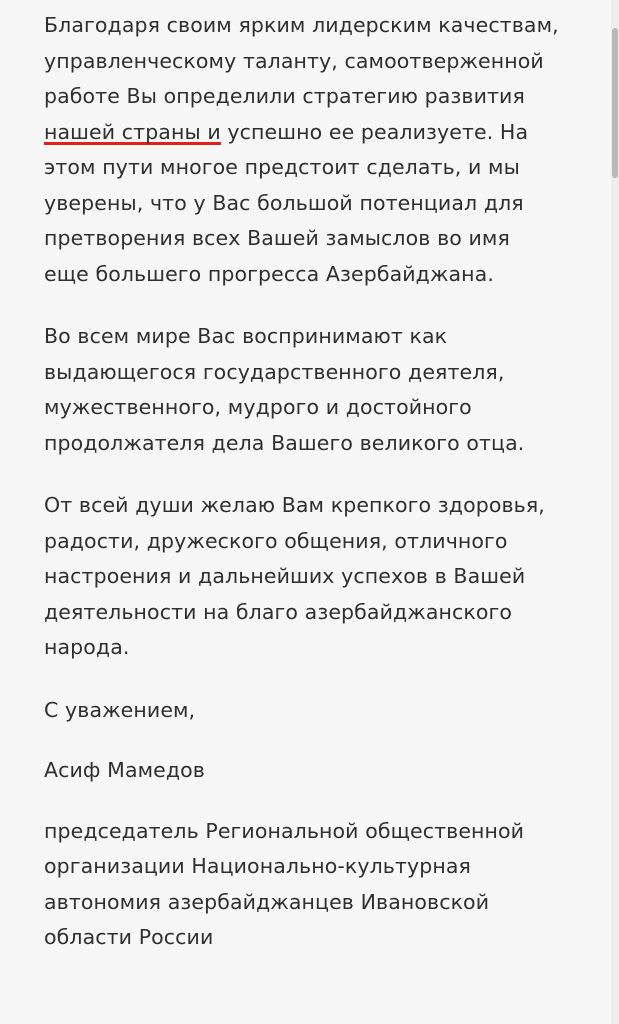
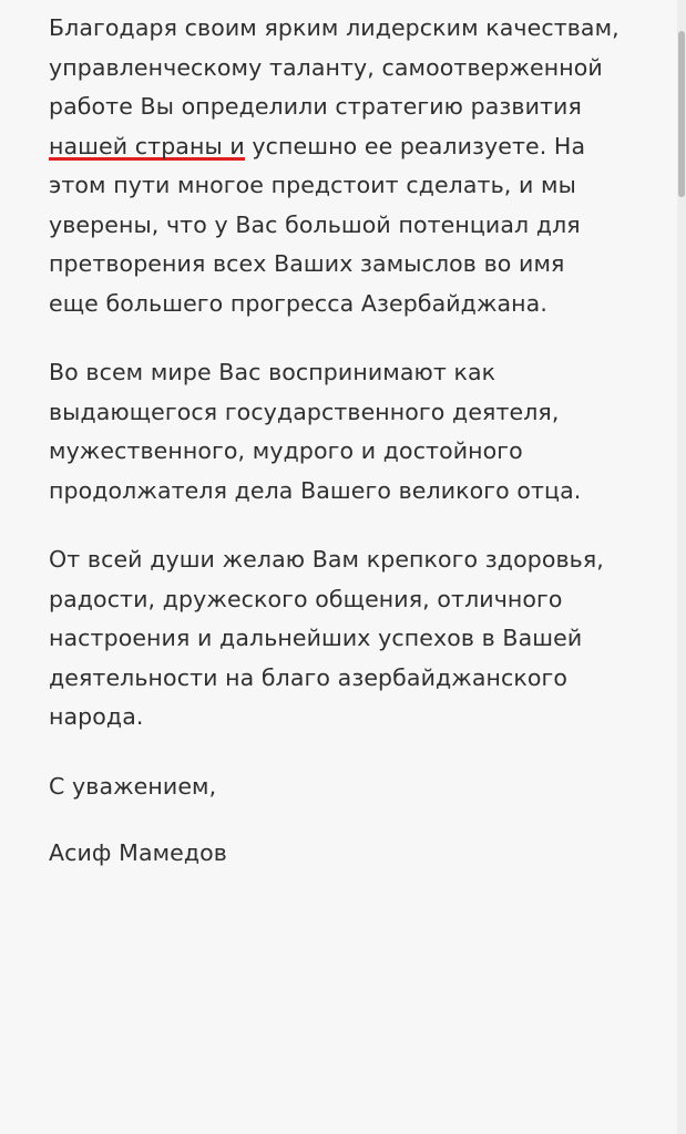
- Благодаря своим ярким лидерским качествам, управленческому таланту, самоотверженной работе Вы определили стратегию развития нашей страны и успешно ее реализуете. На этом пути многое предстоит сделать, и мы уверены, что у Вас большой потенциал для претворения всех Вашей замыслов во имя еще большего прогресса Азербайджана.
+ Благодаря своим ярким лидерским качествам, управленческому таланту, самоотверженной работе Вы определили стратегию развития нашей страны и успешно ее реализуете. На этом пути многое предстоит сделать, и мы уверены, что у Вас большой потенциал для претворения всех Ваших замыслов во имя еще большего прогресса Азербайджана.
  Во всем мире Вас воспринимают как выдающегося государственного деятеля, мужественного, мудрого и достойного продолжателя дела Вашего великого отца.
  От всей души желаю Вам крепкого здоровья, радости, дружеского общения, отличного настроения и дальнейших успехов в Вашей деятельности на благо азербайджанского народа.
  С уважением,
  Асиф Мамедов
- председатель Региональной общественной организации Национально-культурная автономия азербайджанцев Ивановской области России
